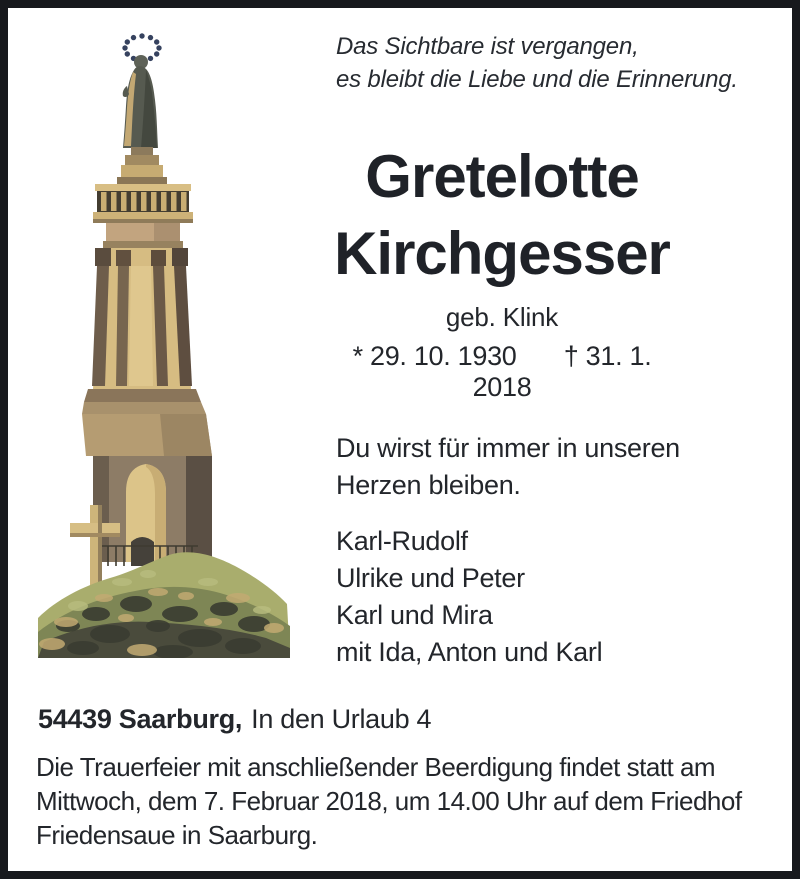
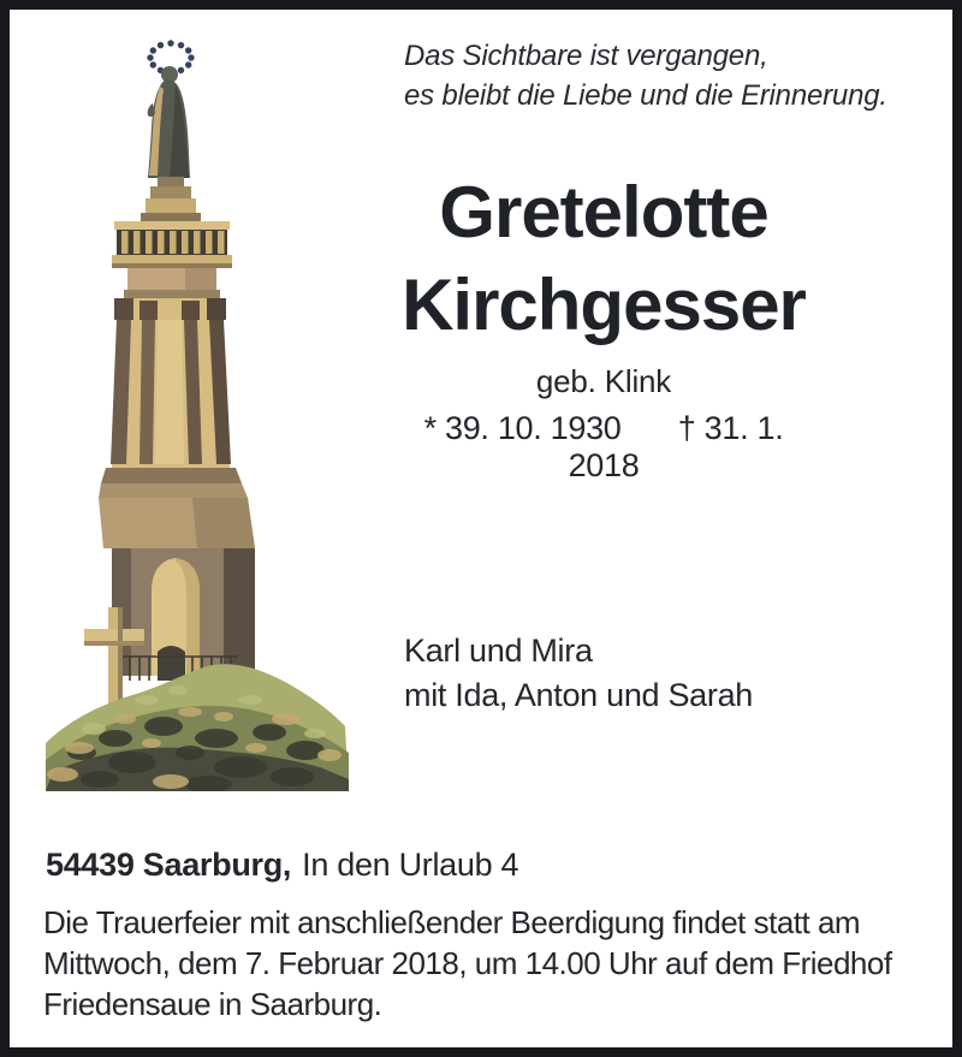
  Das Sichtbare ist vergangen,
  es bleibt die Liebe und die Erinnerung.
  Gretelotte
  Kirchgesser
  geb. Klink
- * 29. 10. 1930 † 31. 1. 2018
+ * 39. 10. 1930 † 31. 1. 2018
- Du wirst für immer in unseren
- Herzen bleiben.
- Karl-Rudolf
- Ulrike und Peter
  Karl und Mira
- mit Ida, Anton und Karl
+ mit Ida, Anton und Sarah
  54439 Saarburg, In den Urlaub 4
  Die Trauerfeier mit anschließender Beerdigung findet statt am
  Mittwoch, dem 7. Februar 2018, um 14.00 Uhr auf dem Friedhof
  Friedensaue in Saarburg.
